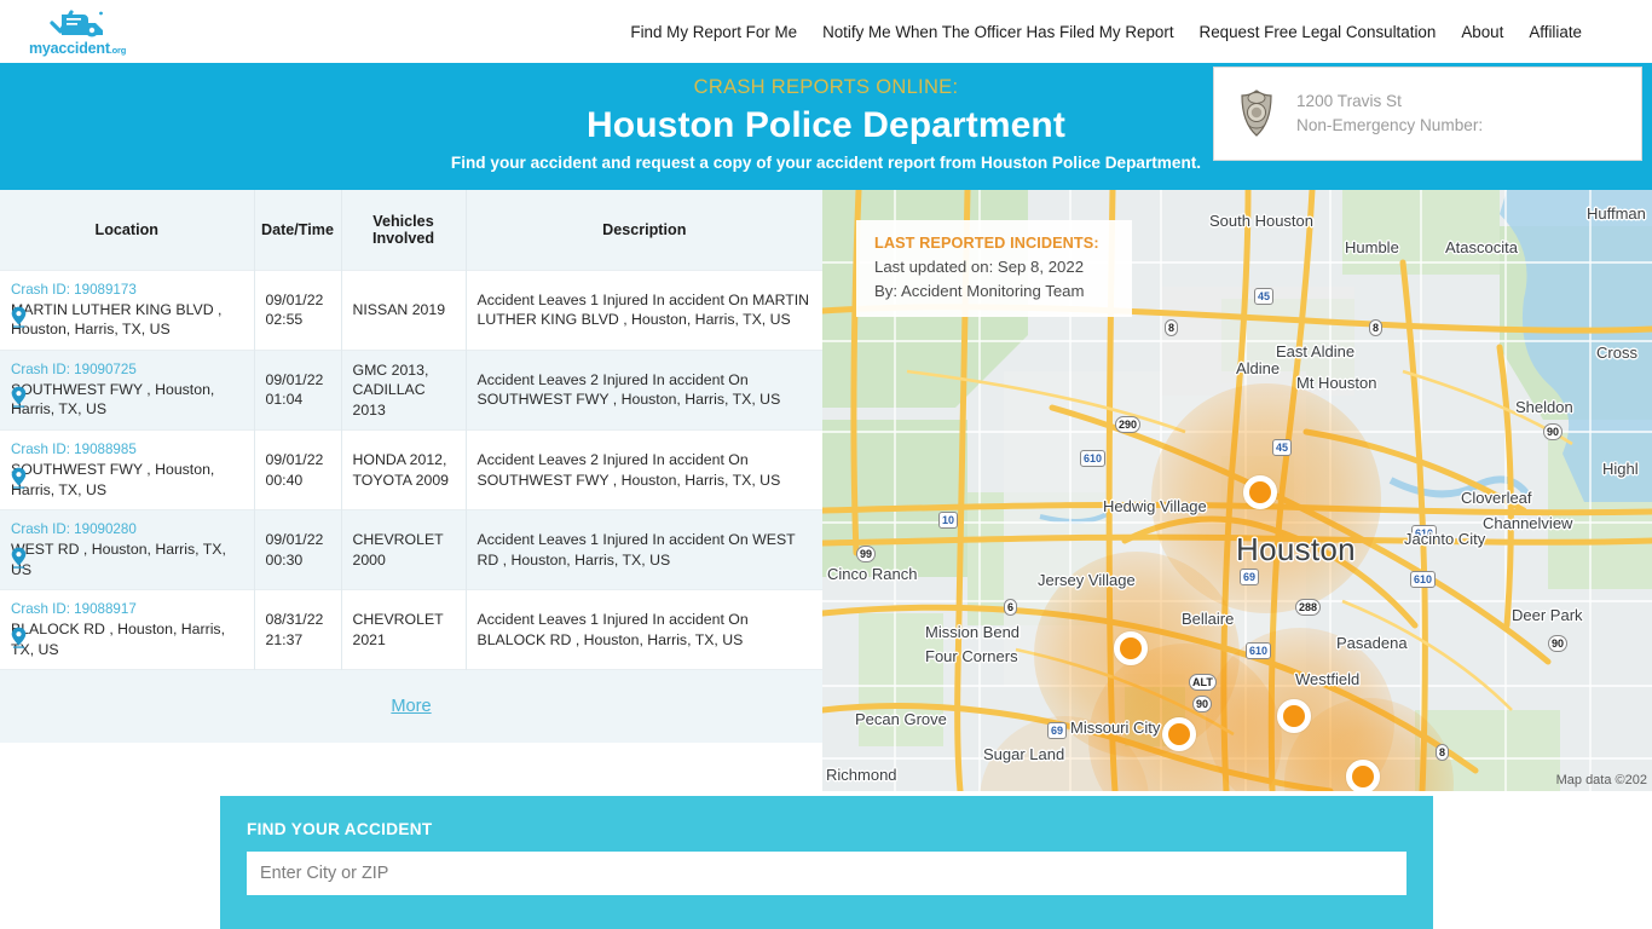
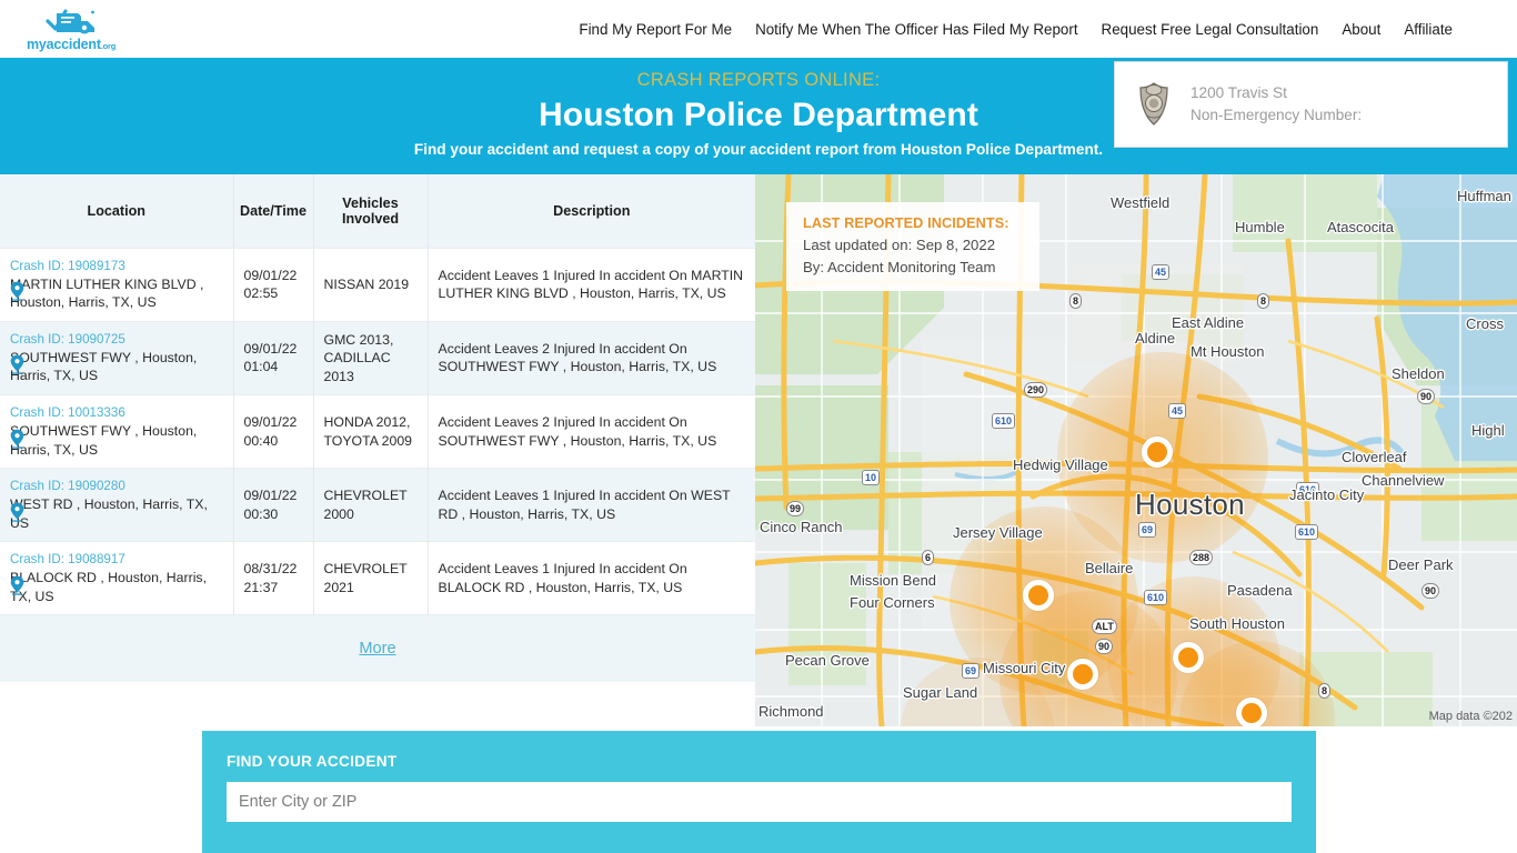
  myaccident.org
  Find My Report For Me
  Notify Me When The Officer Has Filed My Report
  Request Free Legal Consultation
  About
  Affiliate
  CRASH REPORTS ONLINE:
  Houston Police Department
  Find your accident and request a copy of your accident report from Houston Police Department.
  1200 Travis St
  Non-Emergency Number:
  Location	Date/Time	Vehicles Involved	Description
  Crash ID: 19089173ARTIN LUTHER KING BLVD , Houston, Harris, TX, US	09/01/2202:55	NISSAN 2019	Accident Leaves 1 Injured In accident On MARTIN LUTHER KING BLVD , Houston, Harris, TX, US
  Crash ID: 19090725OUTHWEST FWY , Houston, Harris, TX, US	09/01/2201:04	GMC 2013, CADILLAC 2013	Accident Leaves 2 Injured In accident On SOUTHWEST FWY , Houston, Harris, TX, US
- Crash ID: 19088985OUTHWEST FWY , Houston, Harris, TX, US	09/01/2200:40	HONDA 2012, TOYOTA 2009	Accident Leaves 2 Injured In accident On SOUTHWEST FWY , Houston, Harris, TX, US
+ Crash ID: 10013336OUTHWEST FWY , Houston, Harris, TX, US	09/01/2200:40	HONDA 2012, TOYOTA 2009	Accident Leaves 2 Injured In accident On SOUTHWEST FWY , Houston, Harris, TX, US
  Crash ID: 19090280EST RD , Houston, Harris, TX, US	09/01/2200:30	CHEVROLET 2000	Accident Leaves 1 Injured In accident On WEST RD , Houston, Harris, TX, US
  Crash ID: 19088917LALOCK RD , Houston, Harris, TX, US	08/31/2221:37	CHEVROLET 2021	Accident Leaves 1 Injured In accident On BLALOCK RD , Houston, Harris, TX, US
  More
  45
  8
  8
  45
  90
  290
  10
  99
  6
  69
  288
  610
  610
  ALT
  90
  69
  8
  610
  90
  610
- South Houston
+ Westfield
  Humble
  Atascocita
  Huffman
  Cross
  Aldine
  East Aldine
  Mt Houston
  Sheldon
  Highl
  Jersey Village
  Hedwig Village
  Cinco Ranch
  Mission Bend
  Four Corners
  Pecan Grove
  Sugar Land
  Missouri City
  Richmond
  Bellaire
  Houston
  Jacinto City
  Cloverleaf
  Channelview
  Deer Park
  Pasadena
- Westfield
+ South Houston
  LAST REPORTED INCIDENTS:
  Last updated on: Sep 8, 2022
  By: Accident Monitoring Team
  Map data ©202
  FIND YOUR ACCIDENT
  Enter City or ZIP
